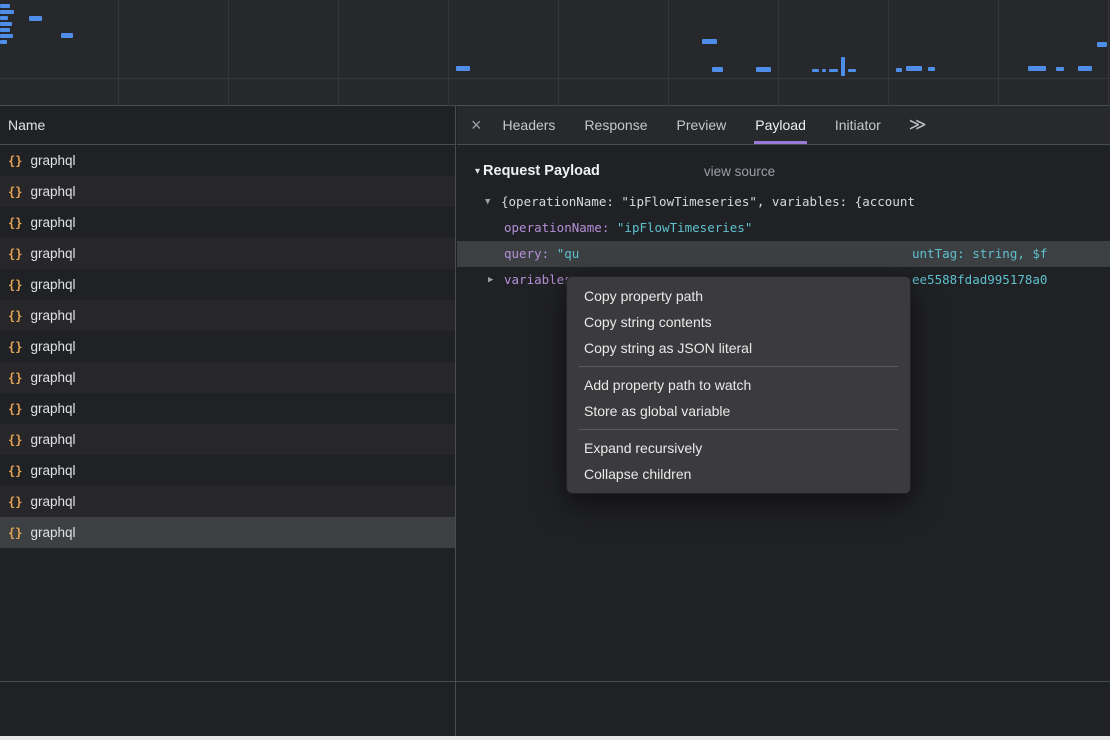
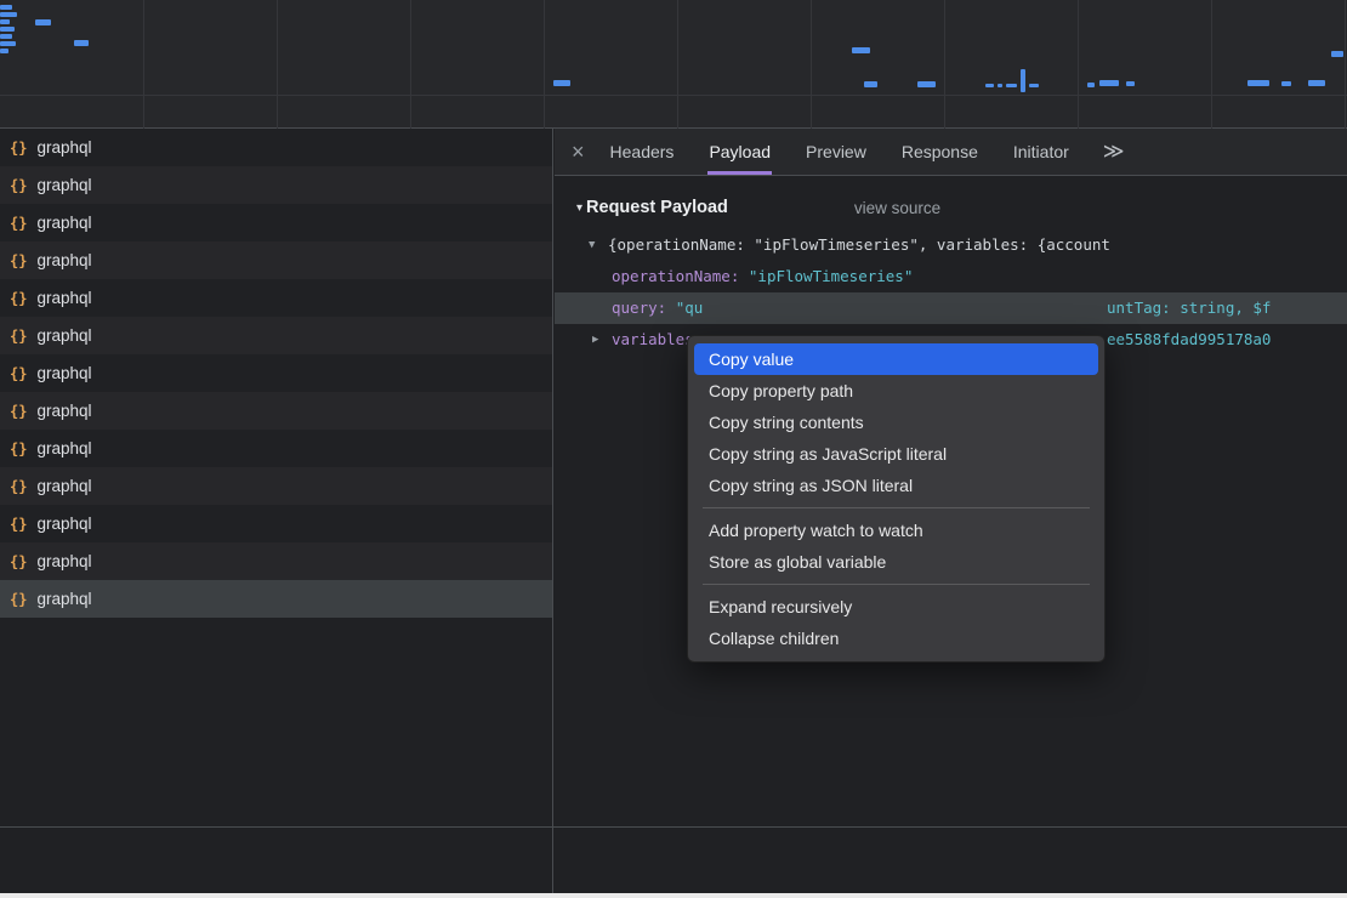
- Name
  {}
  graphql
  {}
  graphql
  {}
  graphql
  {}
  graphql
  {}
  graphql
  {}
  graphql
  {}
  graphql
  {}
  graphql
  {}
  graphql
  {}
  graphql
  {}
  graphql
  {}
  graphql
  {}
  graphql
  ×
  Headers
- Response
+ Payload
  Preview
- Payload
+ Response
  Initiator
  ≫
  ▾
  Request Payload
  view source
  ▼
  {operationName: "ipFlowTimeseries", variables: {account
  operationName: "ipFlowTimeseries"
  query: "qu
  untTag: string, $f
  ▶
  variable
  ee5588fdad995178a0
+ Copy value
  Copy property path
  Copy string contents
+ Copy string as JavaScript literal
  Copy string as JSON literal
- Add property path to watch
+ Add property watch to watch
  Store as global variable
  Expand recursively
  Collapse children
